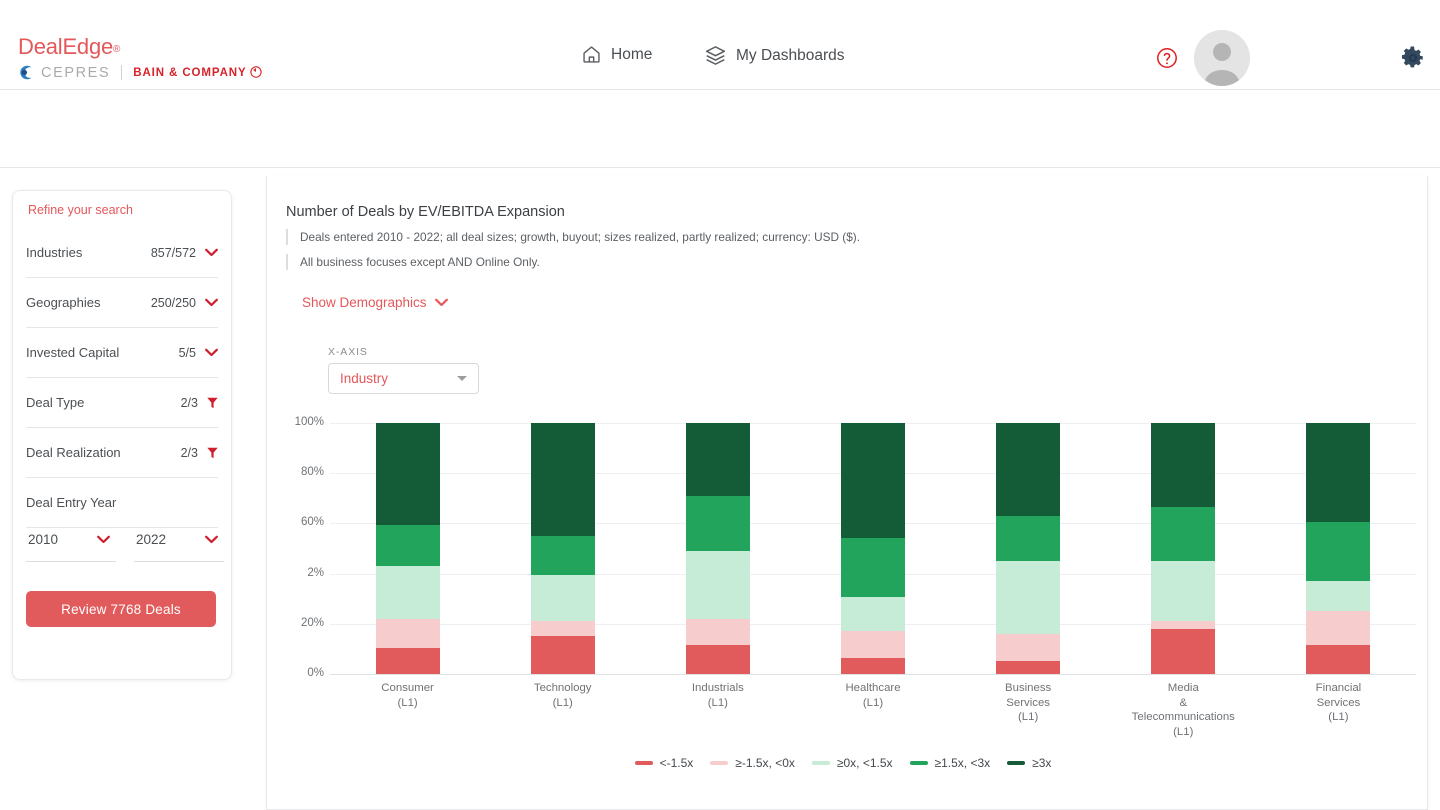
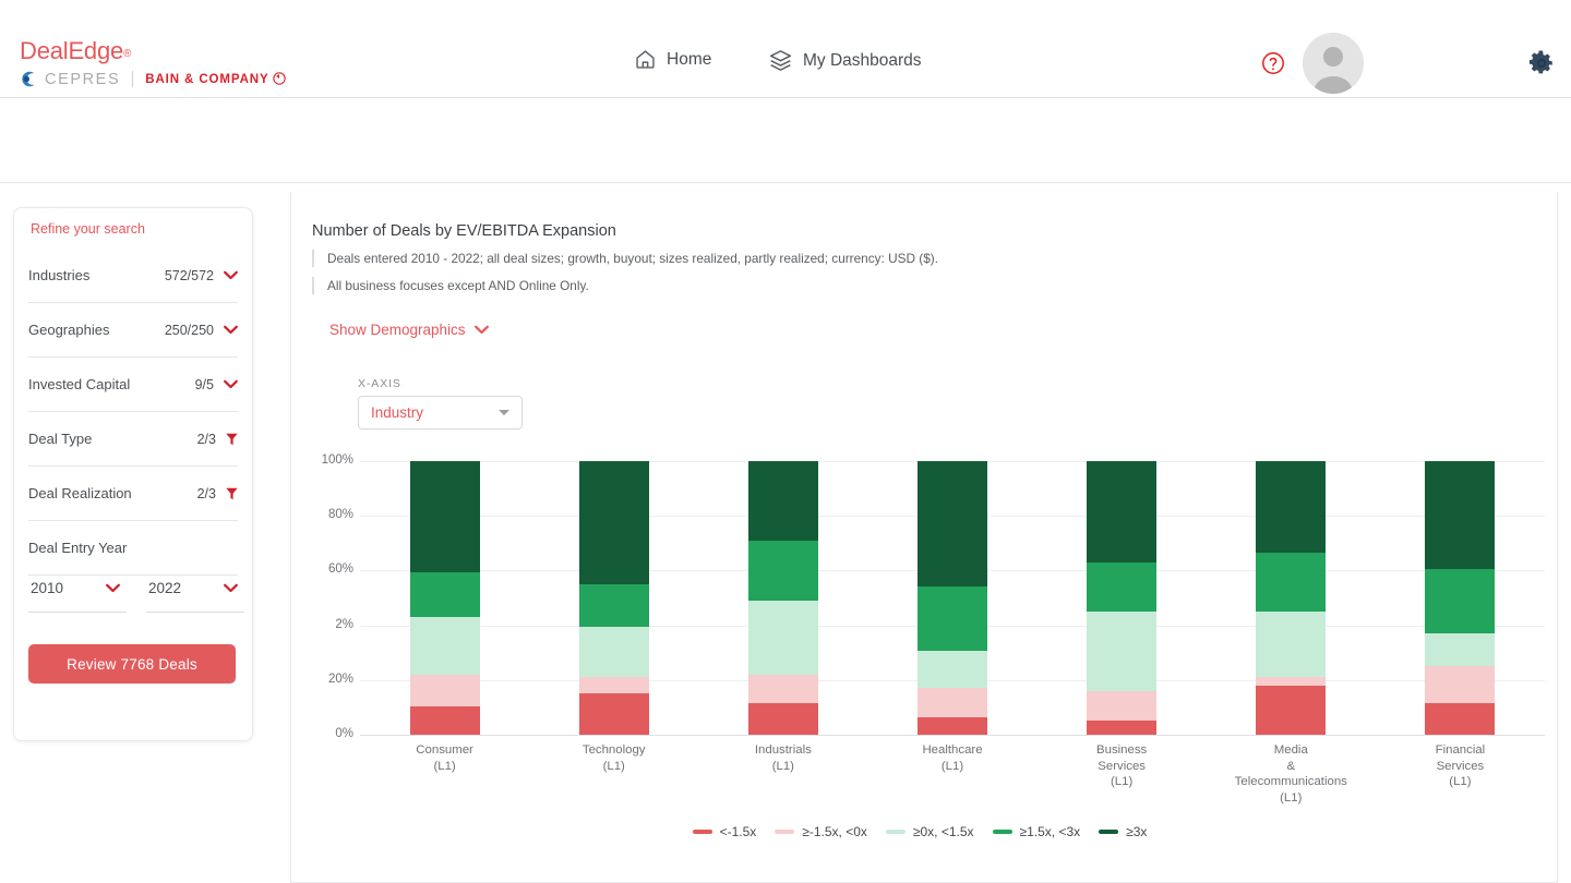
  DealEdge®
  CEPRES
  BAIN & COMPANY
  Home
  My Dashboards
  Refine your search
  Industries
- 857/572
+ 572/572
  Geographies
  250/250
  Invested Capital
- 5/5
+ 9/5
  Deal Type
  2/3
  Deal Realization
  2/3
  Deal Entry Year
  2010
  2022
  Review 7768 Deals
  Number of Deals by EV/EBITDA Expansion
  Deals entered 2010 - 2022; all deal sizes; growth, buyout; sizes realized, partly realized; currency: USD ($).
  All business focuses except AND Online Only.
  Show Demographics
  X-AXIS
  Industry
  0%
  20%
  2%
  60%
  80%
  100%
  Consumer
  (L1)
  Technology
  (L1)
  Industrials
  (L1)
  Healthcare
  (L1)
  Business
  Services
  (L1)
  Media
  &
  Telecommunications
  (L1)
  Financial
  Services
  (L1)
  <-1.5x
  ≥-1.5x, <0x
  ≥0x, <1.5x
  ≥1.5x, <3x
  ≥3x
